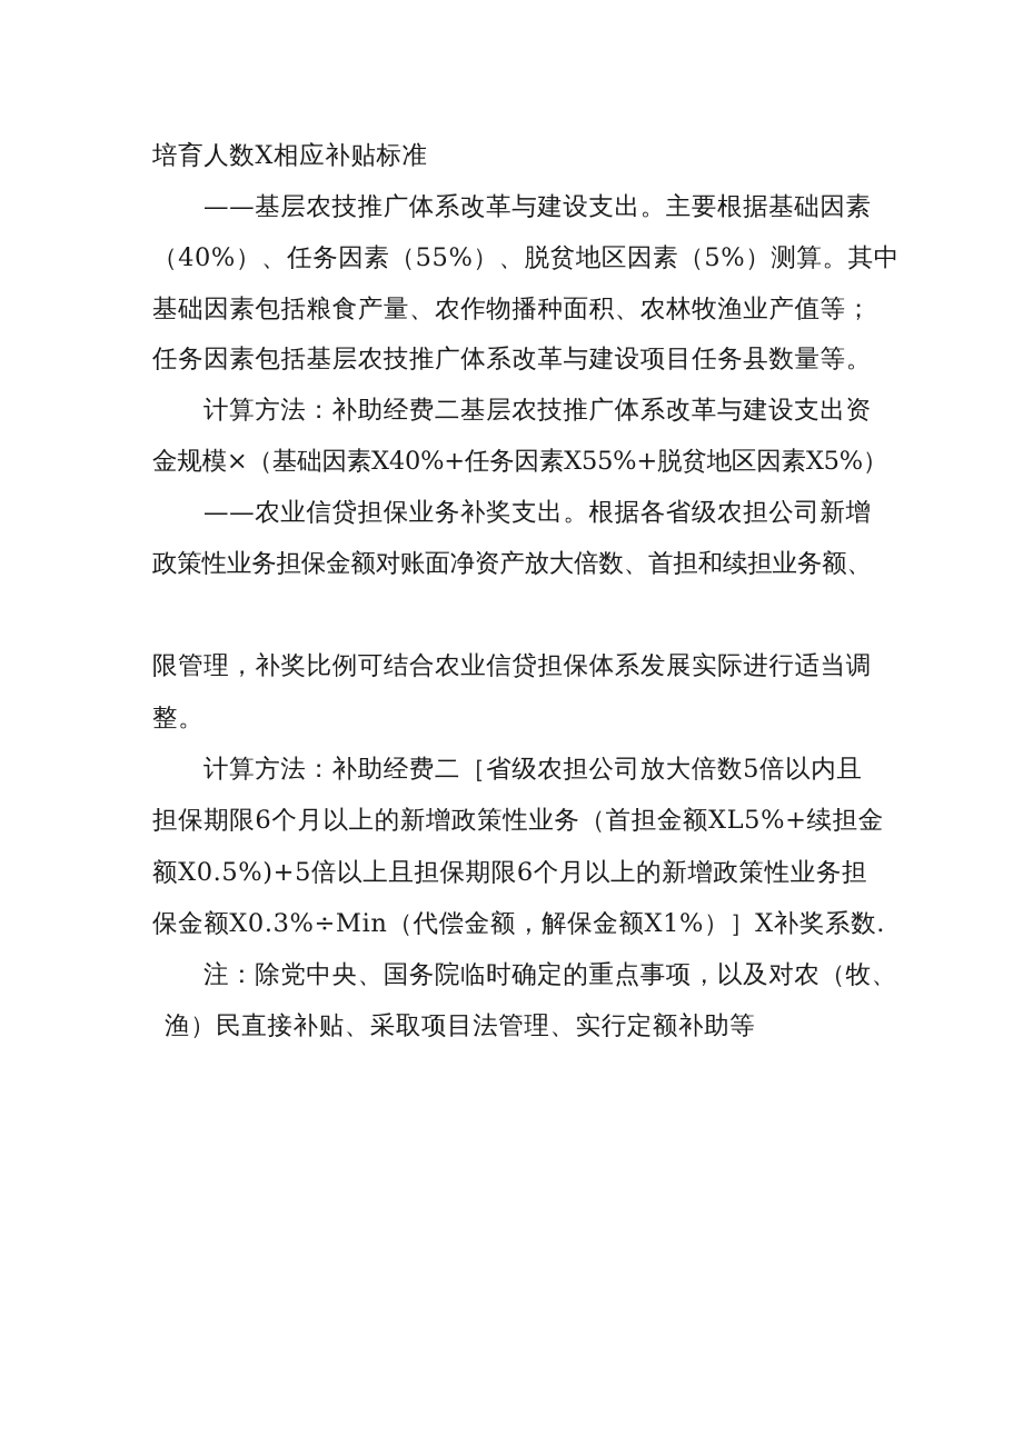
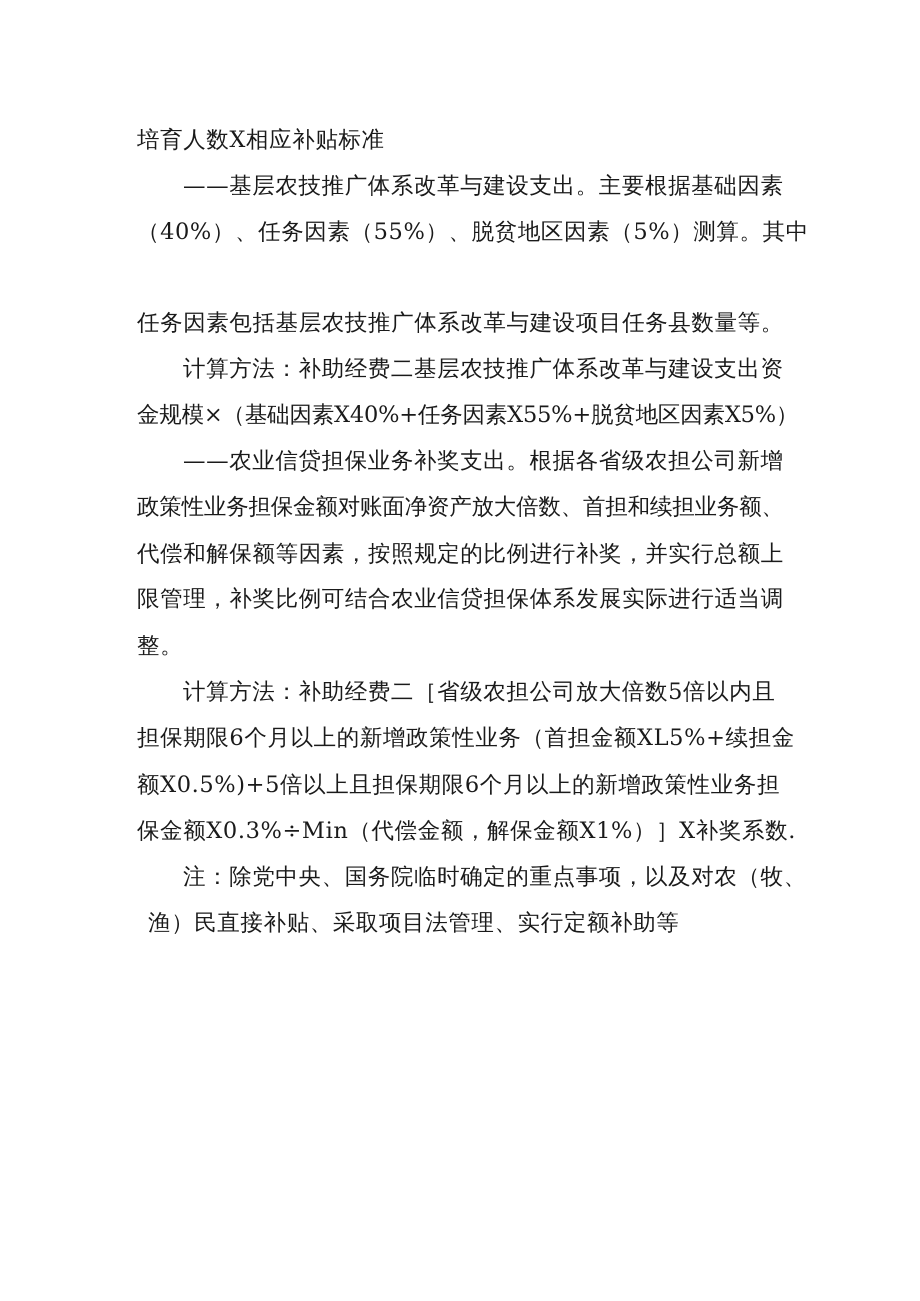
  培育人数X相应补贴标准
  ——基层农技推广体系改革与建设支出。主要根据基础因素
  （40%）、任务因素（55%）、脱贫地区因素（5%）测算。其中
- 基础因素包括粮食产量、农作物播种面积、农林牧渔业产值等；
  任务因素包括基层农技推广体系改革与建设项目任务县数量等。
  计算方法：补助经费二基层农技推广体系改革与建设支出资
  金规模×（基础因素X40%+任务因素X55%+脱贫地区因素X5%）
  ——农业信贷担保业务补奖支出。根据各省级农担公司新增
  政策性业务担保金额对账面净资产放大倍数、首担和续担业务额、
+ 代偿和解保额等因素，按照规定的比例进行补奖，并实行总额上
  限管理，补奖比例可结合农业信贷担保体系发展实际进行适当调
  整。
  计算方法：补助经费二［省级农担公司放大倍数5倍以内且
  担保期限6个月以上的新增政策性业务（首担金额XL5%+续担金
  额X0.5%)+5倍以上且担保期限6个月以上的新增政策性业务担
  保金额X0.3%÷Min（代偿金额，解保金额X1%）］X补奖系数.
  注：除党中央、国务院临时确定的重点事项，以及对农（牧、
  渔）民直接补贴、采取项目法管理、实行定额补助等
